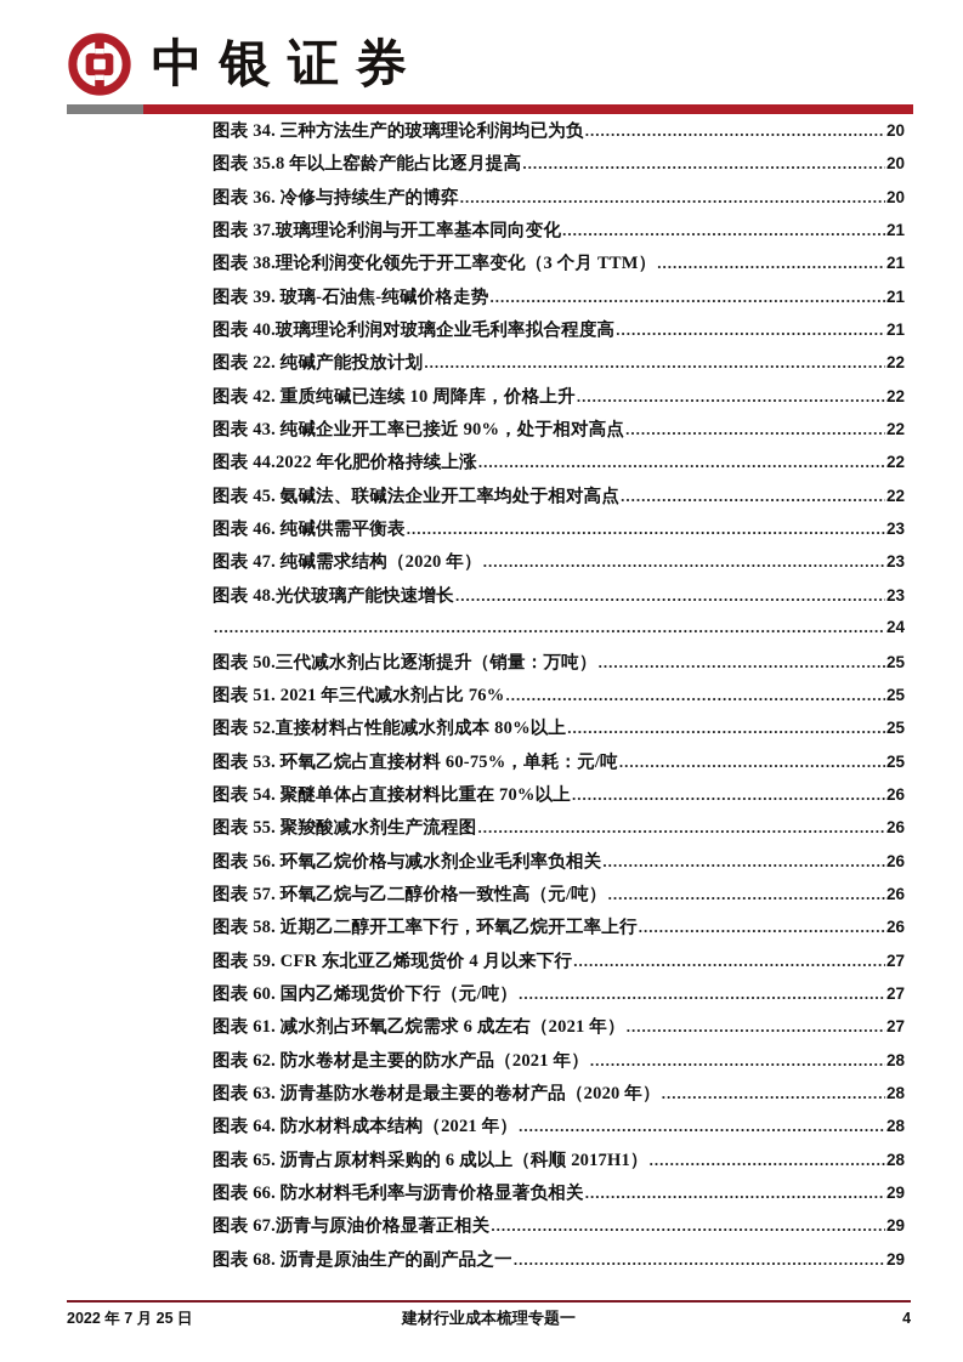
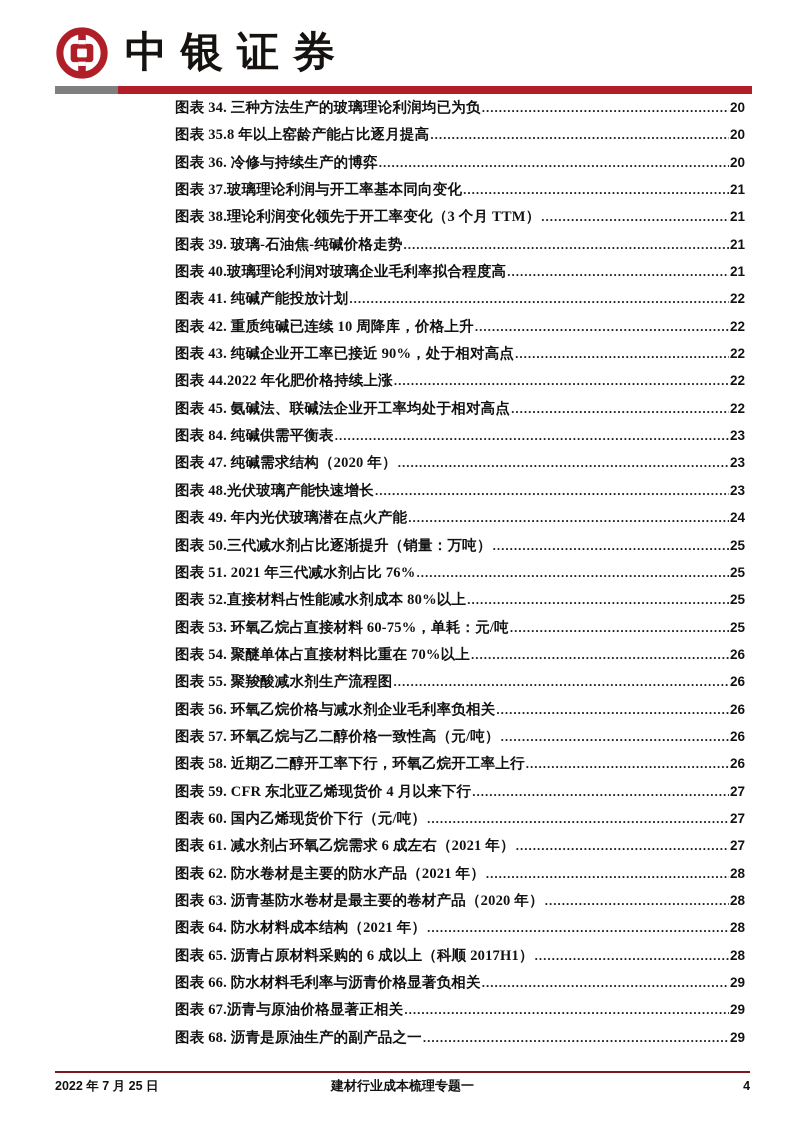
  中银证券
  图表 34. 三种方法生产的玻璃理论利润均已为负
  20
  图表 35.8 年以上窑龄产能占比逐月提高
  20
  图表 36. 冷修与持续生产的博弈
  20
  图表 37.玻璃理论利润与开工率基本同向变化
  21
  图表 38.理论利润变化领先于开工率变化（3 个月 TTM）
  21
  图表 39. 玻璃-石油焦-纯碱价格走势
  21
  图表 40.玻璃理论利润对玻璃企业毛利率拟合程度高
  21
- 图表 22. 纯碱产能投放计划
+ 图表 41. 纯碱产能投放计划
  22
  图表 42. 重质纯碱已连续 10 周降库，价格上升
  22
  图表 43. 纯碱企业开工率已接近 90%，处于相对高点
  22
  图表 44.2022 年化肥价格持续上涨
  22
  图表 45. 氨碱法、联碱法企业开工率均处于相对高点
  22
- 图表 46. 纯碱供需平衡表
+ 图表 84. 纯碱供需平衡表
  23
  图表 47. 纯碱需求结构（2020 年）
  23
  图表 48.光伏玻璃产能快速增长
  23
+ 图表 49. 年内光伏玻璃潜在点火产能
  24
  图表 50.三代减水剂占比逐渐提升（销量：万吨）
  25
  图表 51. 2021 年三代减水剂占比 76%
  25
  图表 52.直接材料占性能减水剂成本 80%以上
  25
  图表 53. 环氧乙烷占直接材料 60-75%，单耗：元/吨
  25
  图表 54. 聚醚单体占直接材料比重在 70%以上
  26
  图表 55. 聚羧酸减水剂生产流程图
  26
  图表 56. 环氧乙烷价格与减水剂企业毛利率负相关
  26
  图表 57. 环氧乙烷与乙二醇价格一致性高（元/吨）
  26
  图表 58. 近期乙二醇开工率下行，环氧乙烷开工率上行
  26
  图表 59. CFR 东北亚乙烯现货价 4 月以来下行
  27
  图表 60. 国内乙烯现货价下行（元/吨）
  27
  图表 61. 减水剂占环氧乙烷需求 6 成左右（2021 年）
  27
  图表 62. 防水卷材是主要的防水产品（2021 年）
  28
  图表 63. 沥青基防水卷材是最主要的卷材产品（2020 年）
  28
  图表 64. 防水材料成本结构（2021 年）
  28
  图表 65. 沥青占原材料采购的 6 成以上（科顺 2017H1）
  28
  图表 66. 防水材料毛利率与沥青价格显著负相关
  29
  图表 67.沥青与原油价格显著正相关
  29
  图表 68. 沥青是原油生产的副产品之一
  29
  2022 年 7 月 25 日
  建材行业成本梳理专题一
  4
